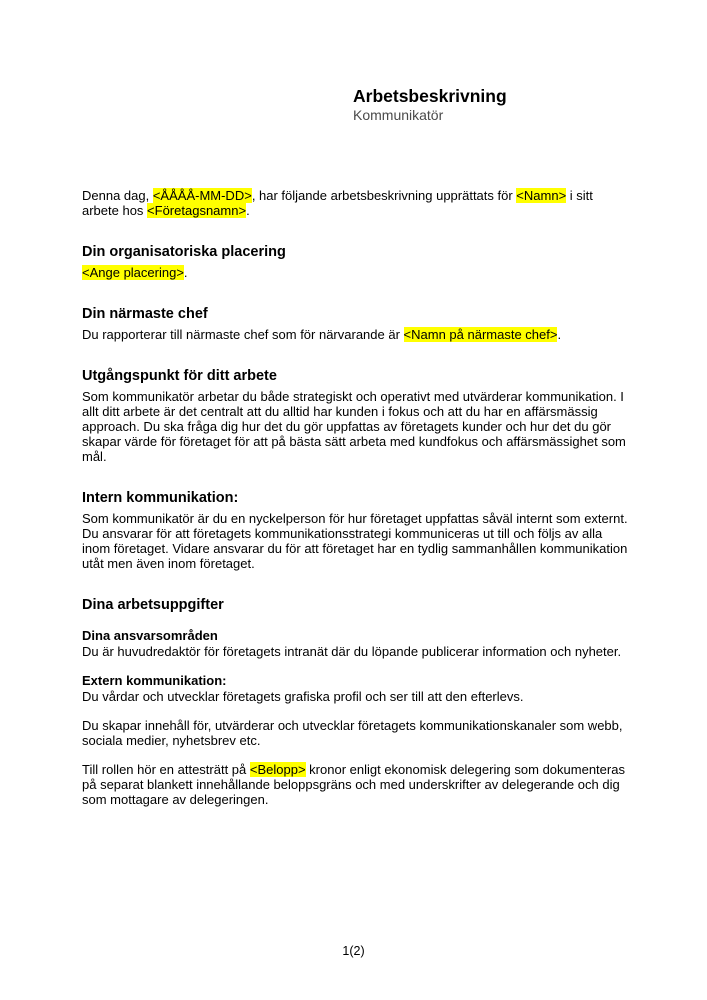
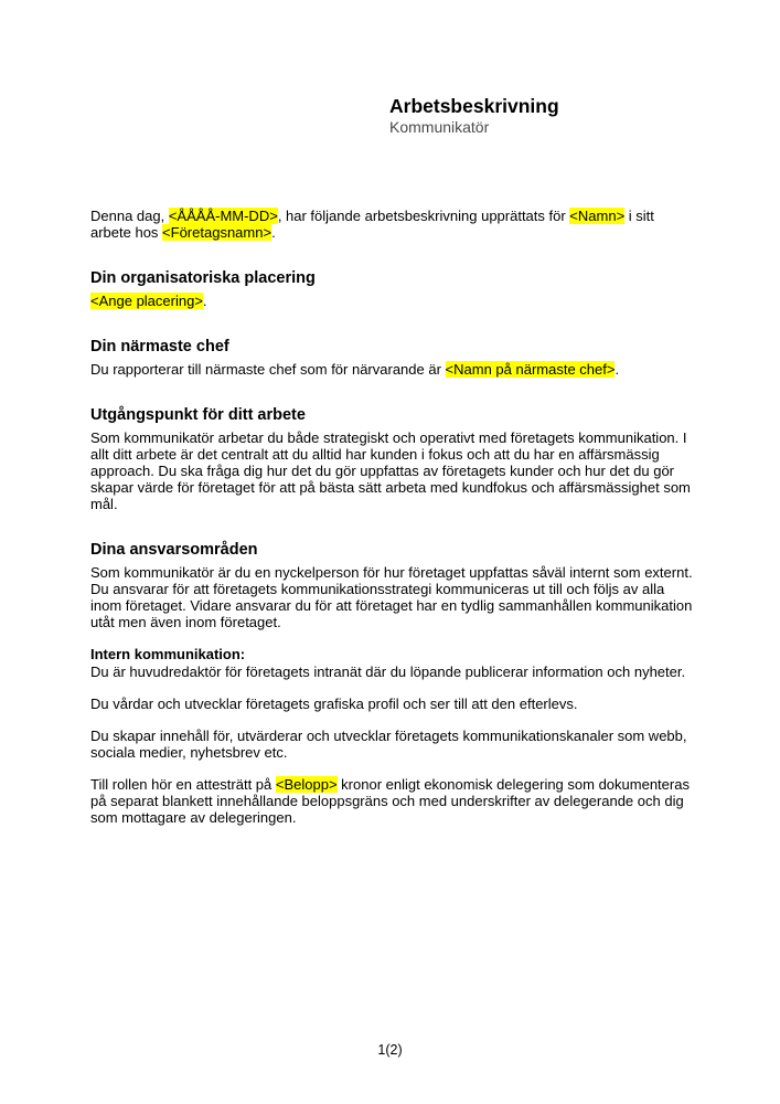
  Arbetsbeskrivning
  Kommunikatör
  Denna dag, <ÅÅÅÅ-MM-DD>, har följande arbetsbeskrivning upprättats för <Namn> i sitt arbete hos <Företagsnamn>.
  Din organisatoriska placering
  <Ange placering>.
  Din närmaste chef
  Du rapporterar till närmaste chef som för närvarande är <Namn på närmaste chef>.
  Utgångspunkt för ditt arbete
- Som kommunikatör arbetar du både strategiskt och operativt med utvärderar kommunikation. I allt ditt arbete är det centralt att du alltid har kunden i fokus och att du har en affärsmässig approach. Du ska fråga dig hur det du gör uppfattas av företagets kunder och hur det du gör skapar värde för företaget för att på bästa sätt arbeta med kundfokus och affärsmässighet som mål.
+ Som kommunikatör arbetar du både strategiskt och operativt med företagets kommunikation. I allt ditt arbete är det centralt att du alltid har kunden i fokus och att du har en affärsmässig approach. Du ska fråga dig hur det du gör uppfattas av företagets kunder och hur det du gör skapar värde för företaget för att på bästa sätt arbeta med kundfokus och affärsmässighet som mål.
- Intern kommunikation:
+ Dina ansvarsområden
  Som kommunikatör är du en nyckelperson för hur företaget uppfattas såväl internt som externt. Du ansvarar för att företagets kommunikationsstrategi kommuniceras ut till och följs av alla inom företaget. Vidare ansvarar du för att företaget har en tydlig sammanhållen kommunikation utåt men även inom företaget.
- Dina arbetsuppgifter
- Dina ansvarsområden
+ Intern kommunikation:
  Du är huvudredaktör för företagets intranät där du löpande publicerar information och nyheter.
- Extern kommunikation:
  Du vårdar och utvecklar företagets grafiska profil och ser till att den efterlevs.
  Du skapar innehåll för, utvärderar och utvecklar företagets kommunikationskanaler som webb, sociala medier, nyhetsbrev etc.
  Till rollen hör en attesträtt på <Belopp> kronor enligt ekonomisk delegering som dokumenteras på separat blankett innehållande beloppsgräns och med underskrifter av delegerande och dig som mottagare av delegeringen.
  1(2)
